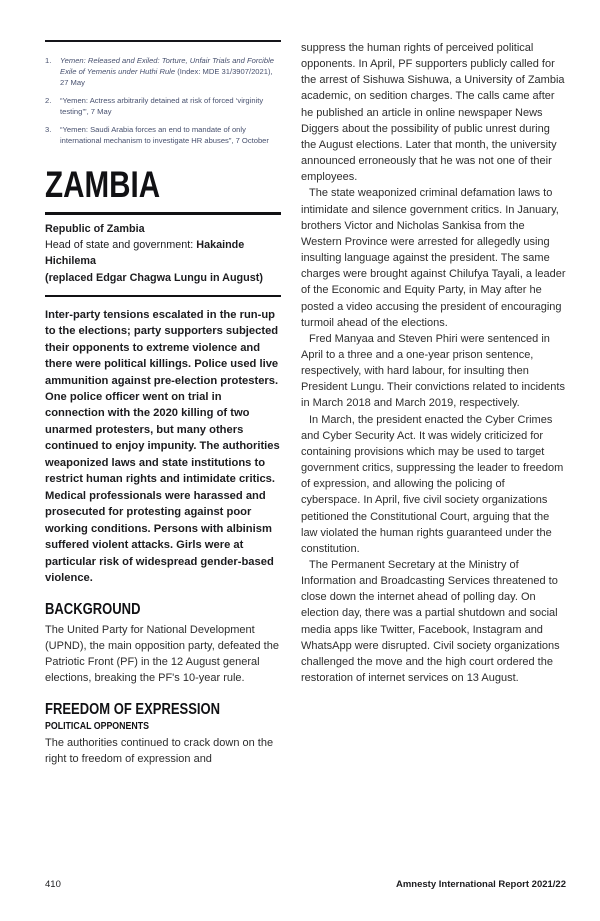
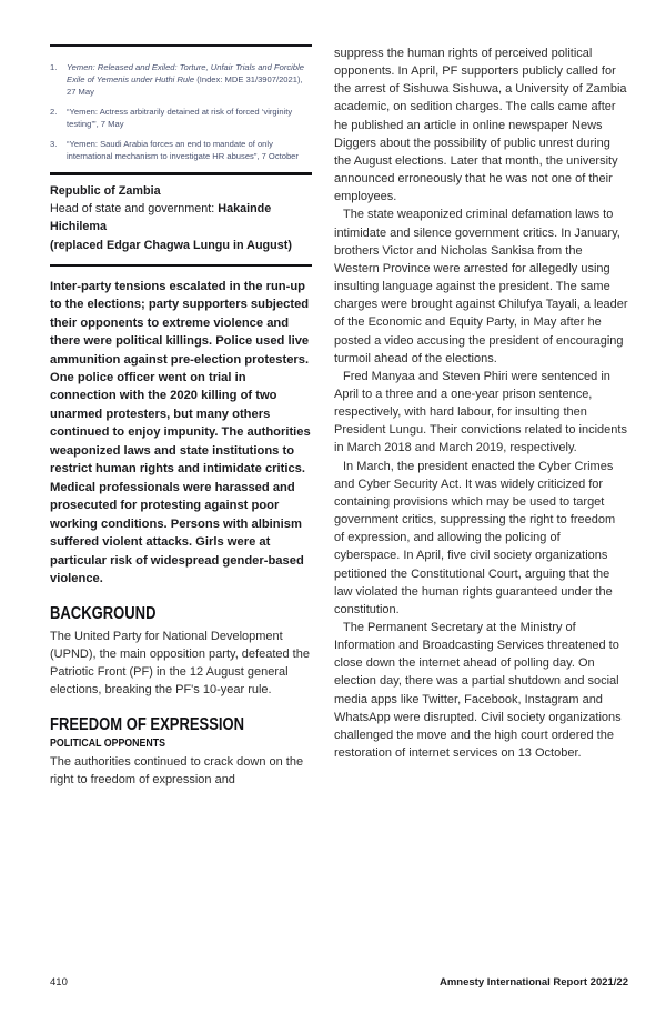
  1.
  Yemen: Released and Exiled: Torture, Unfair Trials and Forcible Exile of Yemenis under Huthi Rule (Index: MDE 31/3907/2021), 27 May
  2.
  “Yemen: Actress arbitrarily detained at risk of forced ‘virginity testing’”, 7 May
  3.
  “Yemen: Saudi Arabia forces an end to mandate of only international mechanism to investigate HR abuses”, 7 October
- ZAMBIA
  Republic of Zambia
  Head of state and government: Hakainde Hichilema
  (replaced Edgar Chagwa Lungu in August)
  Inter-party tensions escalated in the run-up to the elections; party supporters subjected their opponents to extreme violence and there were political killings. Police used live ammunition against pre-election protesters. One police officer went on trial in connection with the 2020 killing of two unarmed protesters, but many others continued to enjoy impunity. The authorities weaponized laws and state institutions to restrict human rights and intimidate critics. Medical professionals were harassed and prosecuted for protesting against poor working conditions. Persons with albinism suffered violent attacks. Girls were at particular risk of widespread gender-based violence.
  BACKGROUND
  The United Party for National Development (UPND), the main opposition party, defeated the Patriotic Front (PF) in the 12 August general elections, breaking the PF's 10-year rule.
  FREEDOM OF EXPRESSION
  POLITICAL OPPONENTS
  The authorities continued to crack down on the right to freedom of expression and
  suppress the human rights of perceived political opponents. In April, PF supporters publicly called for the arrest of Sishuwa Sishuwa, a University of Zambia academic, on sedition charges. The calls came after he published an article in online newspaper News Diggers about the possibility of public unrest during the August elections. Later that month, the university announced erroneously that he was not one of their employees.
  The state weaponized criminal defamation laws to intimidate and silence government critics. In January, brothers Victor and Nicholas Sankisa from the Western Province were arrested for allegedly using insulting language against the president. The same charges were brought against Chilufya Tayali, a leader of the Economic and Equity Party, in May after he posted a video accusing the president of encouraging turmoil ahead of the elections.
  Fred Manyaa and Steven Phiri were sentenced in April to a three and a one-year prison sentence, respectively, with hard labour, for insulting then President Lungu. Their convictions related to incidents in March 2018 and March 2019, respectively.
- In March, the president enacted the Cyber Crimes and Cyber Security Act. It was widely criticized for containing provisions which may be used to target government critics, suppressing the leader to freedom of expression, and allowing the policing of cyberspace. In April, five civil society organizations petitioned the Constitutional Court, arguing that the law violated the human rights guaranteed under the constitution.
+ In March, the president enacted the Cyber Crimes and Cyber Security Act. It was widely criticized for containing provisions which may be used to target government critics, suppressing the right to freedom of expression, and allowing the policing of cyberspace. In April, five civil society organizations petitioned the Constitutional Court, arguing that the law violated the human rights guaranteed under the constitution.
- The Permanent Secretary at the Ministry of Information and Broadcasting Services threatened to close down the internet ahead of polling day. On election day, there was a partial shutdown and social media apps like Twitter, Facebook, Instagram and WhatsApp were disrupted. Civil society organizations challenged the move and the high court ordered the restoration of internet services on 13 August.
+ The Permanent Secretary at the Ministry of Information and Broadcasting Services threatened to close down the internet ahead of polling day. On election day, there was a partial shutdown and social media apps like Twitter, Facebook, Instagram and WhatsApp were disrupted. Civil society organizations challenged the move and the high court ordered the restoration of internet services on 13 October.
  410
  Amnesty International Report 2021/22
